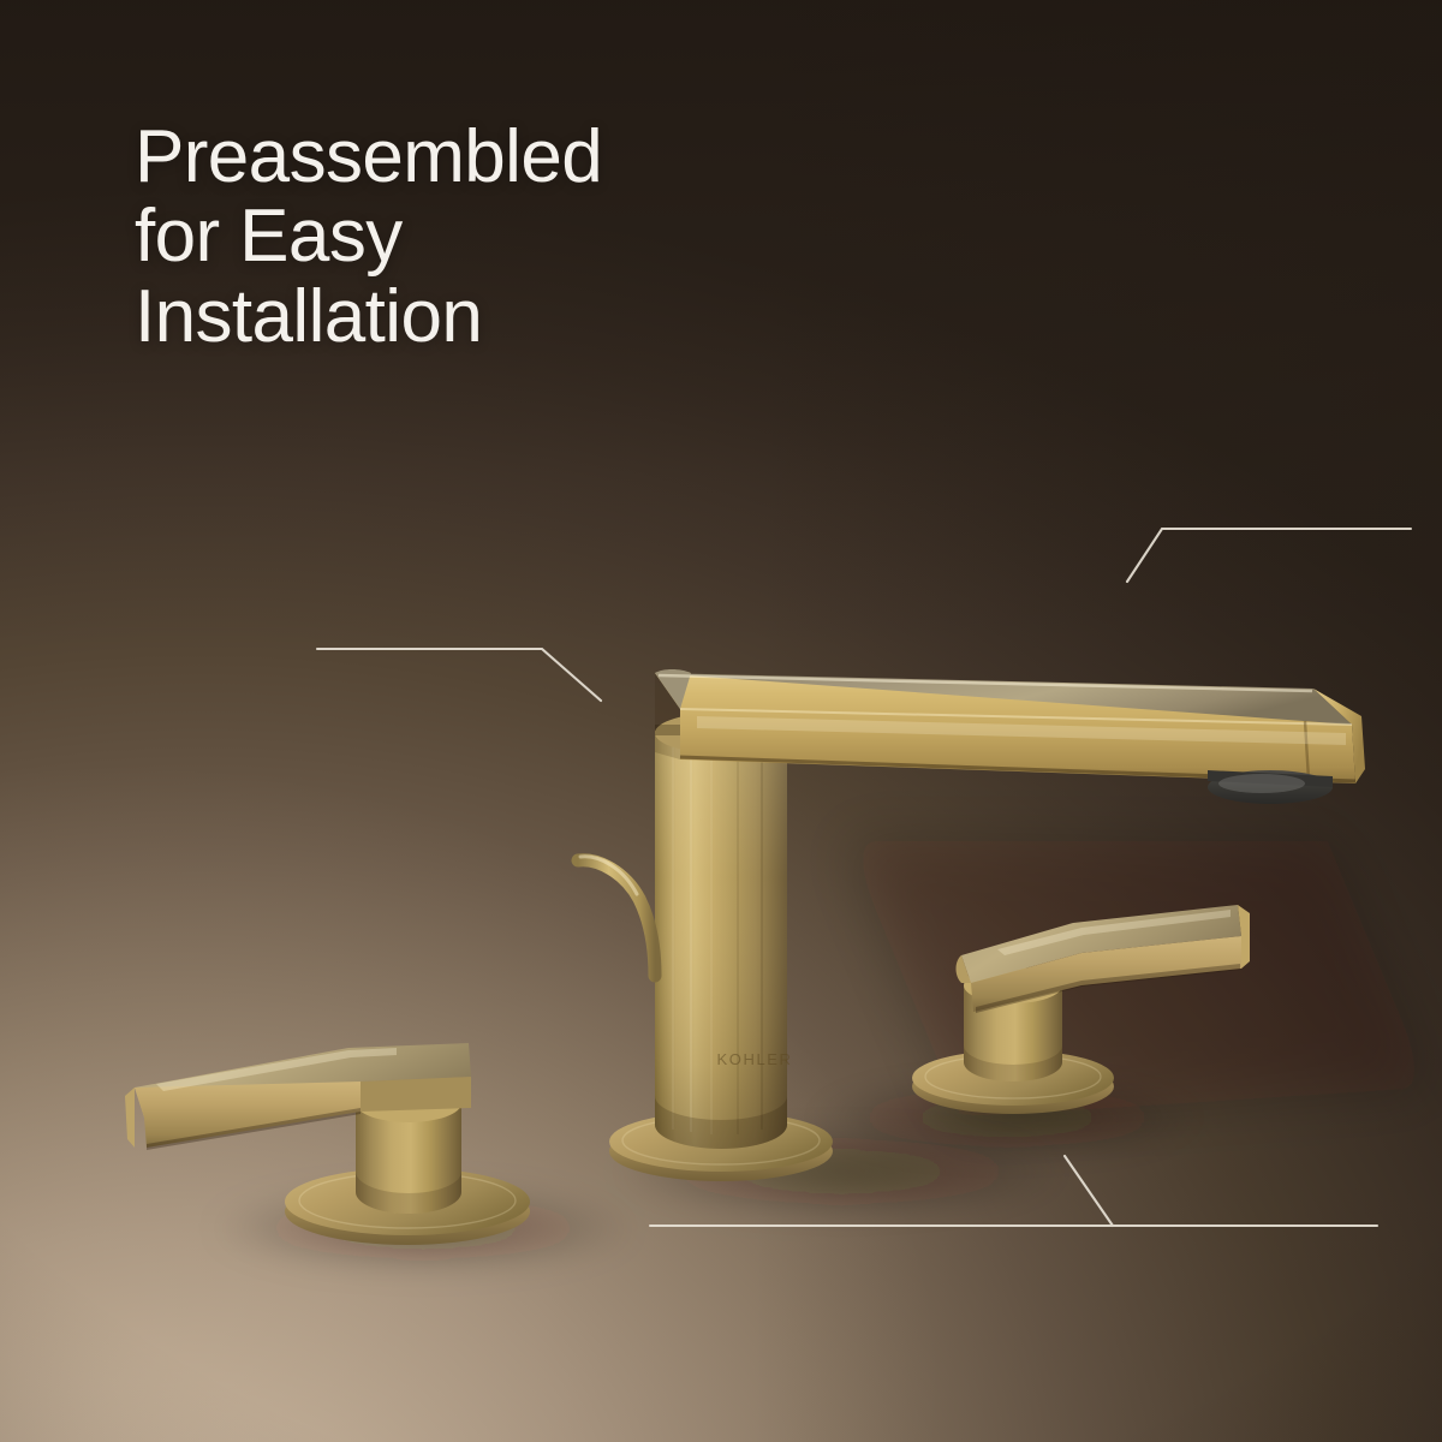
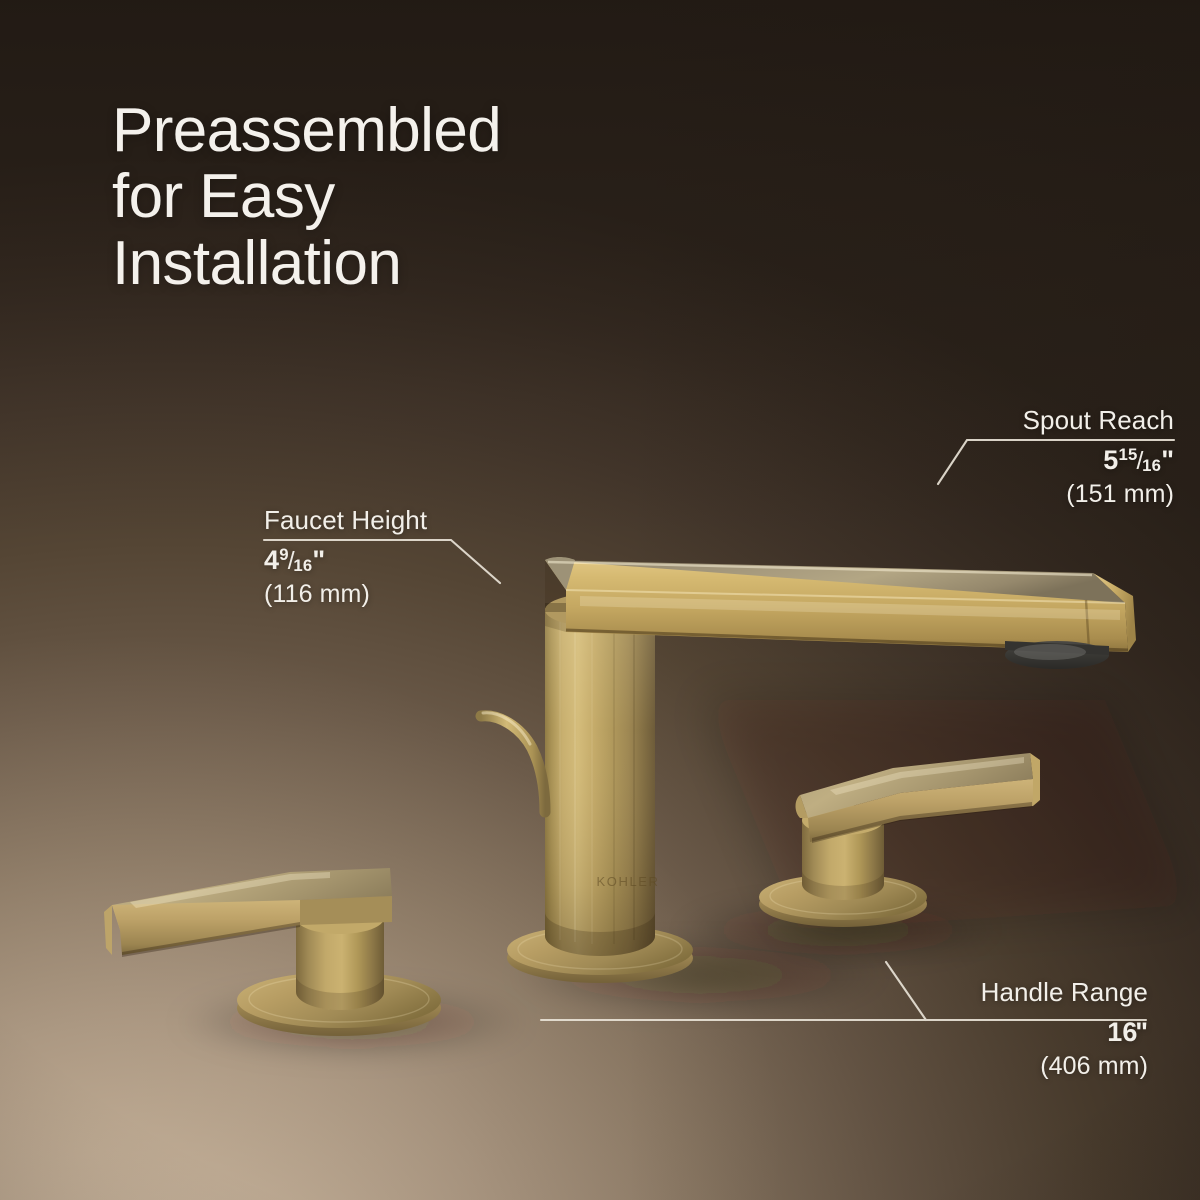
  Preassembled
  for Easy
  Installation
+ Faucet Height
+ 49/16"
+ (116 mm)
+ Spout Reach
+ 515/16"
+ (151 mm)
+ Handle Range
+ 16"
+ (406 mm)
